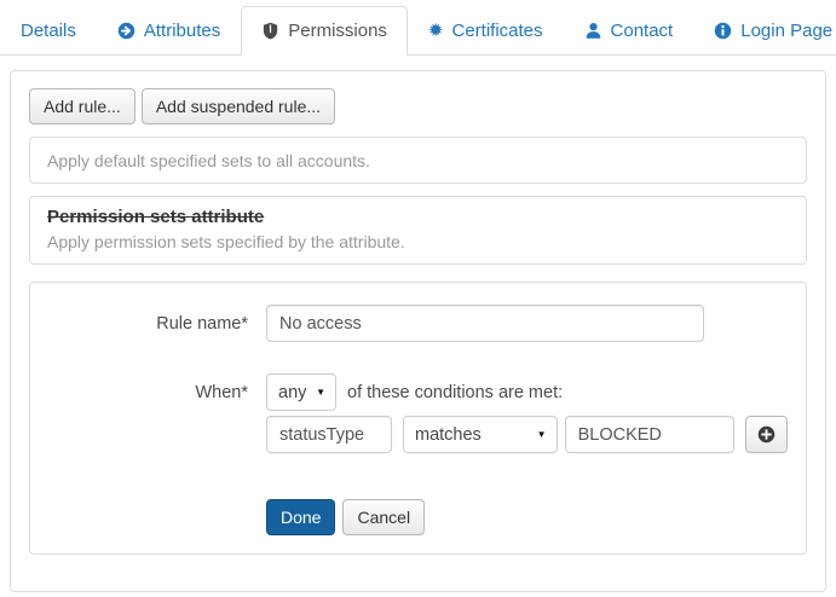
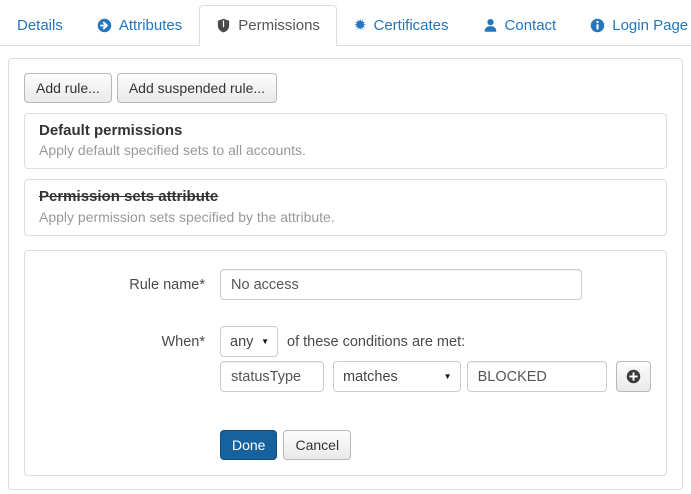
  Details
  Attributes
  Permissions
  ✹
  Certificates
  Contact
  Login Page
  Add rule...
  Add suspended rule...
+ Default permissions
  Apply default specified sets to all accounts.
  Permission sets attribute
  Apply permission sets specified by the attribute.
  Rule name*
  No access
  When*
  any
  ▼
  of these conditions are met:
  statusType
  matches
  ▼
  BLOCKED
  Done
  Cancel
